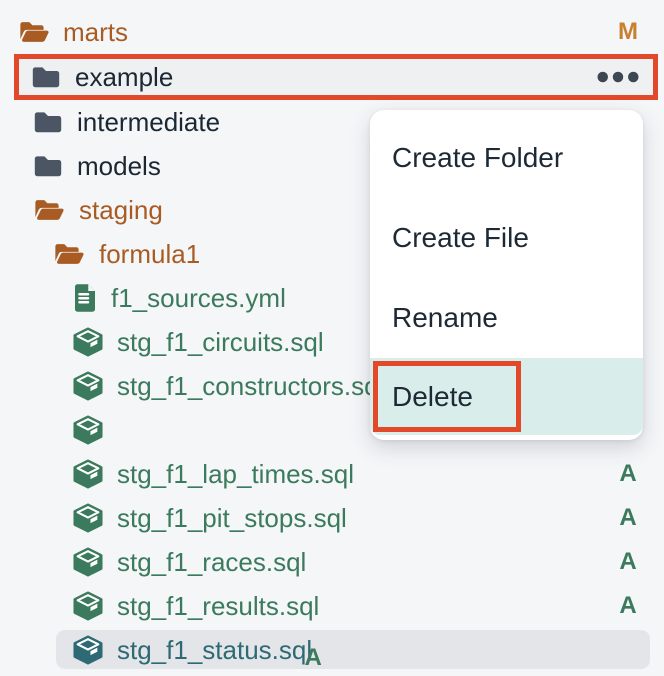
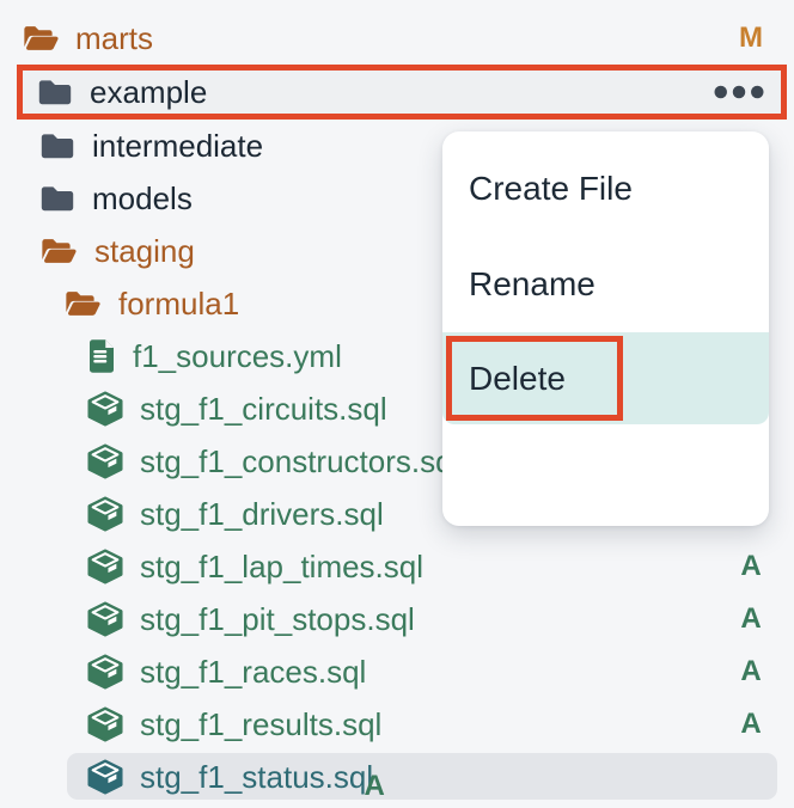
  marts
  M
  example
  intermediate
  models
  staging
  formula1
  f1_sources.yml
  stg_f1_circuits.sql
  stg_f1_constructors.s
+ stg_f1_drivers.sql
  stg_f1_lap_times.sql
  A
  stg_f1_pit_stops.sql
  A
  stg_f1_races.sql
  A
  stg_f1_results.sql
  A
  stg_f1_status.sql
  A
- Create Folder
  Create File
  Rename
  Delete
